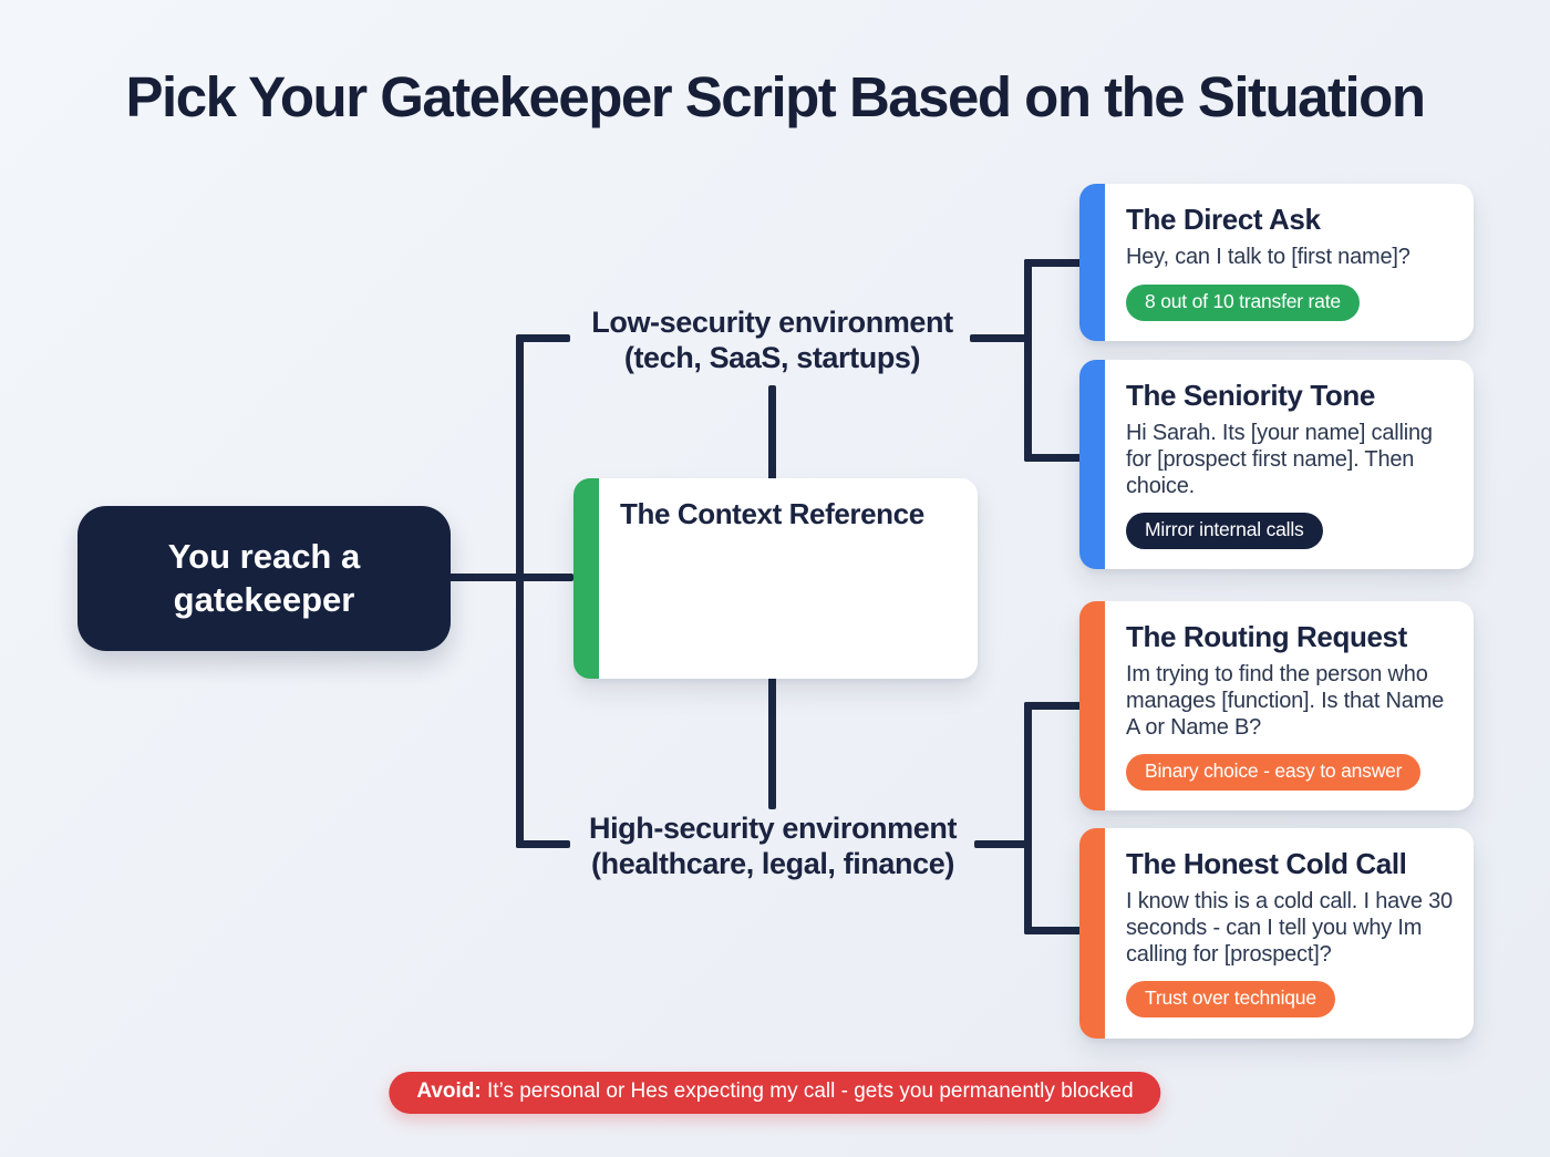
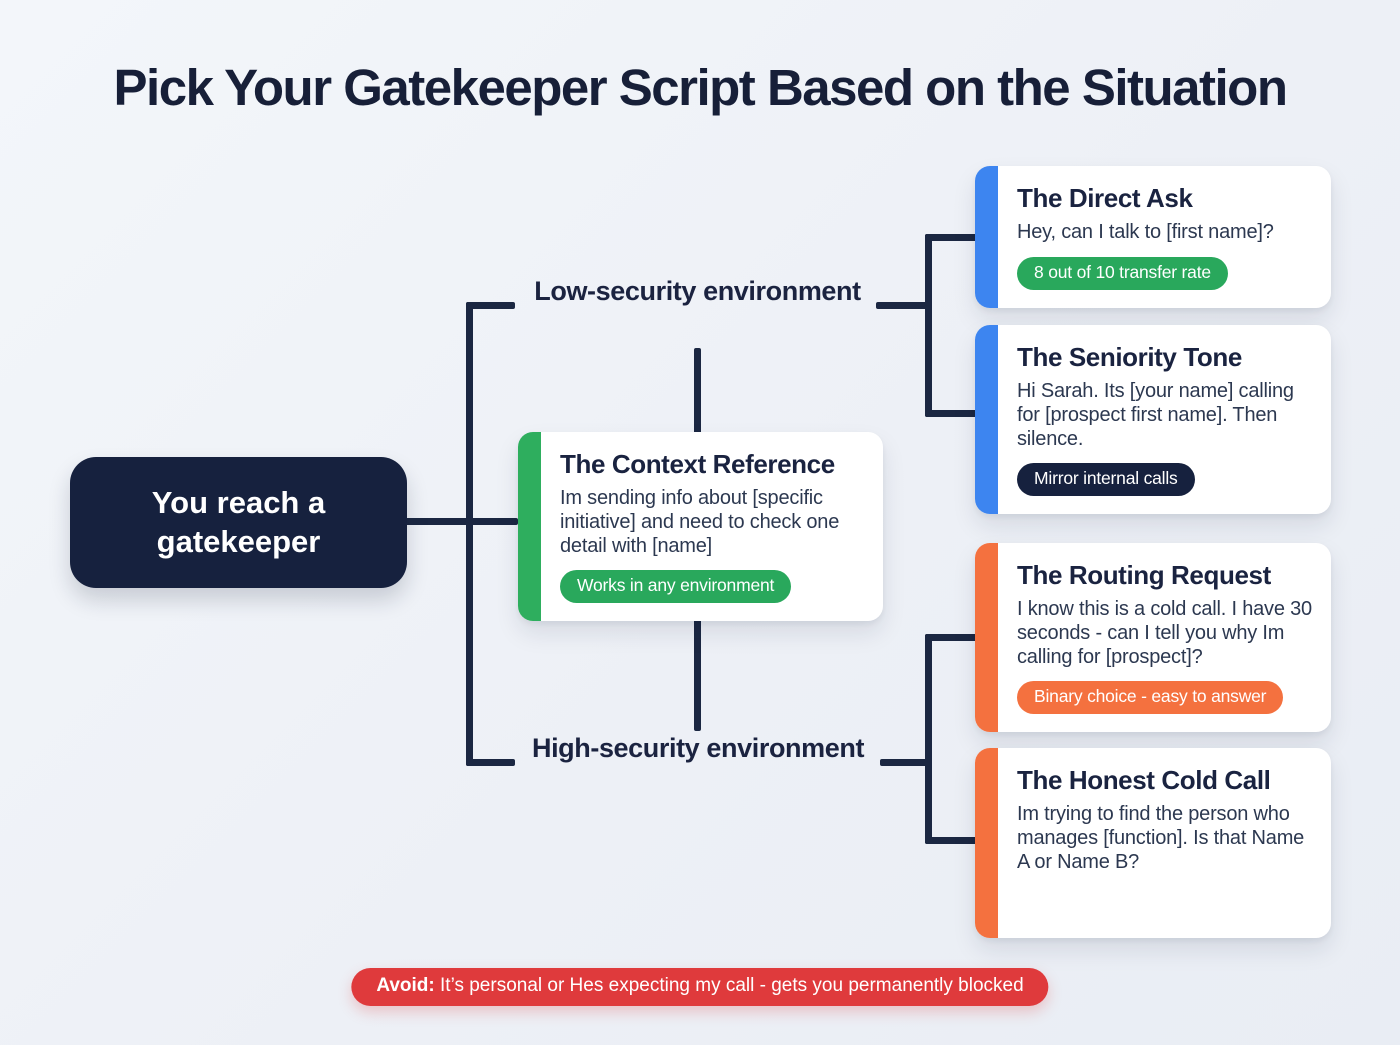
  Pick Your Gatekeeper Script Based on the Situation
  You reach a gatekeeper
  Low-security environment
- (tech, SaaS, startups)
  High-security environment
- (healthcare, legal, finance)
  The Direct Ask
  Hey, can I talk to [first name]?
  8 out of 10 transfer rate
  The Seniority Tone
- Hi Sarah. Its [your name] calling for [prospect first name]. Then choice.
+ Hi Sarah. Its [your name] calling for [prospect first name]. Then silence.
  Mirror internal calls
  The Context Reference
+ Im sending info about [specific initiative] and need to check one detail with [name]
+ Works in any environment
  The Routing Request
- Im trying to find the person who manages [function]. Is that Name A or Name B?
+ I know this is a cold call. I have 30 seconds - can I tell you why Im calling for [prospect]?
  Binary choice - easy to answer
  The Honest Cold Call
- I know this is a cold call. I have 30 seconds - can I tell you why Im calling for [prospect]?
+ Im trying to find the person who manages [function]. Is that Name A or Name B?
- Trust over technique
  Avoid: It’s personal or Hes expecting my call - gets you permanently blocked
